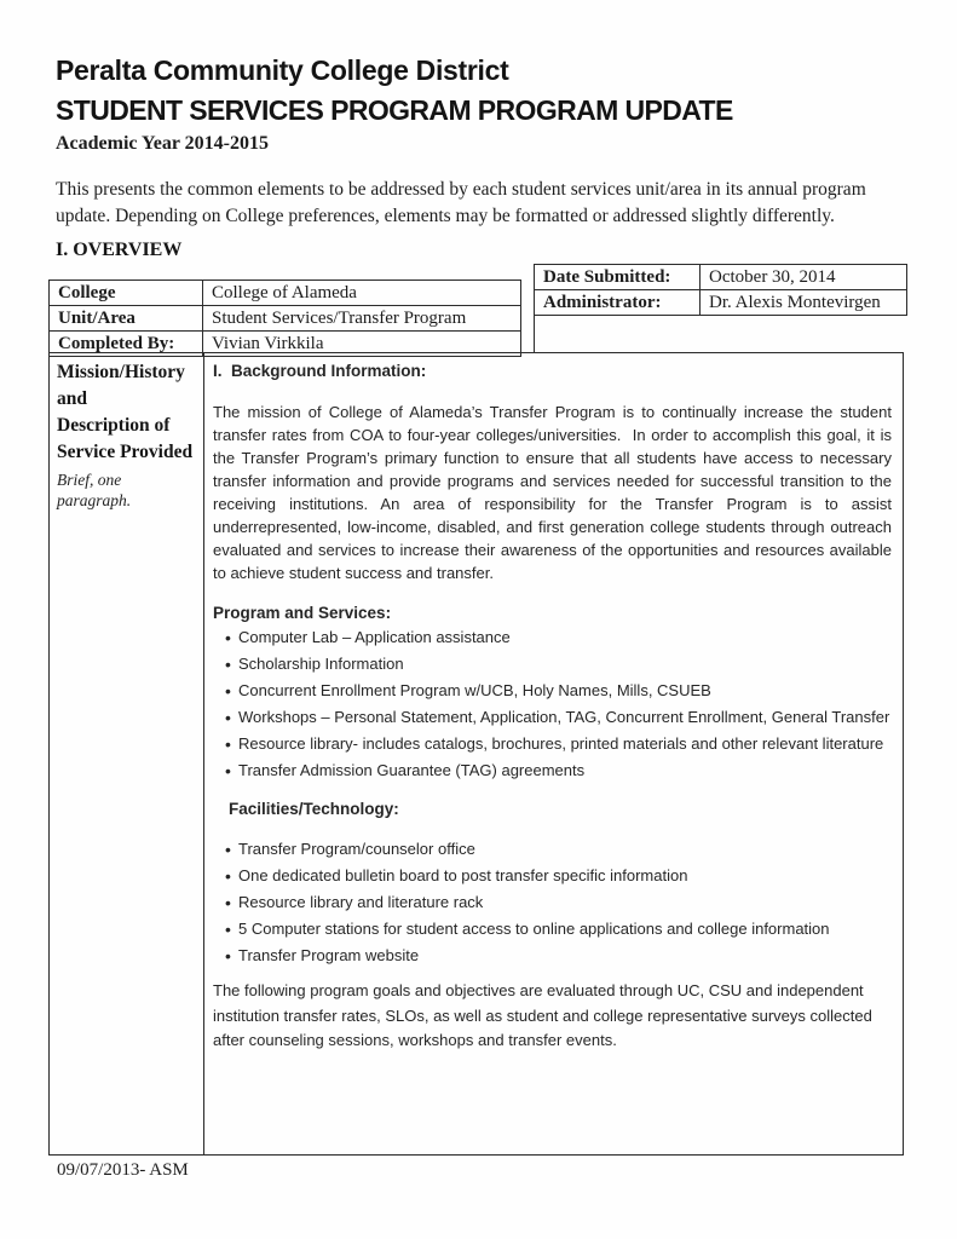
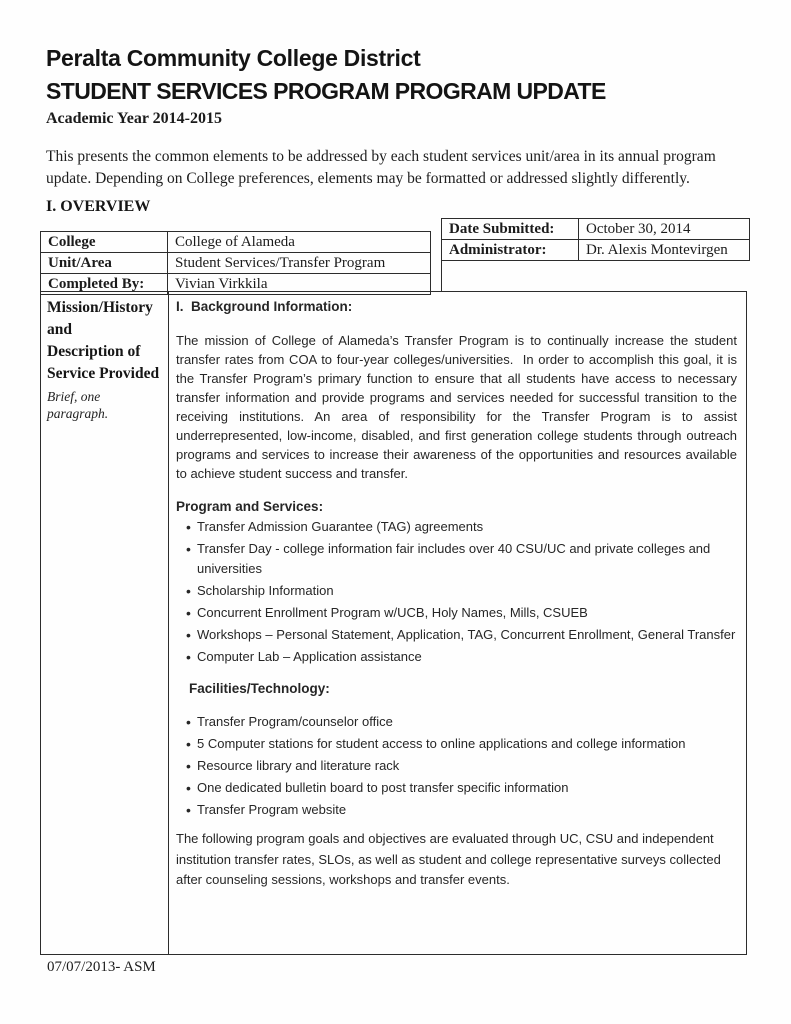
  Peralta Community College District
  STUDENT SERVICES PROGRAM PROGRAM UPDATE
  Academic Year 2014-2015
  This presents the common elements to be addressed by each student services unit/area in its annual program update. Depending on College preferences, elements may be formatted or addressed slightly differently.
  I. OVERVIEW
  Date Submitted:	October 30, 2014
  Administrator:	Dr. Alexis Montevirgen
  College	College of Alameda
  Unit/Area	Student Services/Transfer Program
  Completed By:	Vivian Virkkila
  Mission/History
  and
  Description of
  Service Provided
  Brief, one paragraph.
  I. Background Information:
- The mission of College of Alameda’s Transfer Program is to continually increase the student transfer rates from COA to four-year colleges/universities. In order to accomplish this goal, it is the Transfer Program’s primary function to ensure that all students have access to necessary transfer information and provide programs and services needed for successful transition to the receiving institutions. An area of responsibility for the Transfer Program is to assist underrepresented, low-income, disabled, and first generation college students through outreach evaluated and services to increase their awareness of the opportunities and resources available to achieve student success and transfer.
+ The mission of College of Alameda’s Transfer Program is to continually increase the student transfer rates from COA to four-year colleges/universities. In order to accomplish this goal, it is the Transfer Program’s primary function to ensure that all students have access to necessary transfer information and provide programs and services needed for successful transition to the receiving institutions. An area of responsibility for the Transfer Program is to assist underrepresented, low-income, disabled, and first generation college students through outreach programs and services to increase their awareness of the opportunities and resources available to achieve student success and transfer.
  Program and Services:
- Computer Lab – Application assistance
+ Transfer Admission Guarantee (TAG) agreements
+ Transfer Day - college information fair includes over 40 CSU/UC and private colleges and universities
  Scholarship Information
  Concurrent Enrollment Program w/UCB, Holy Names, Mills, CSUEB
  Workshops – Personal Statement, Application, TAG, Concurrent Enrollment, General Transfer
- Resource library- includes catalogs, brochures, printed materials and other relevant literature
- Transfer Admission Guarantee (TAG) agreements
+ Computer Lab – Application assistance
  Facilities/Technology:
  Transfer Program/counselor office
- One dedicated bulletin board to post transfer specific information
+ 5 Computer stations for student access to online applications and college information
  Resource library and literature rack
- 5 Computer stations for student access to online applications and college information
+ One dedicated bulletin board to post transfer specific information
  Transfer Program website
  The following program goals and objectives are evaluated through UC, CSU and independent institution transfer rates, SLOs, as well as student and college representative surveys collected after counseling sessions, workshops and transfer events.
- 09/07/2013- ASM
+ 07/07/2013- ASM
